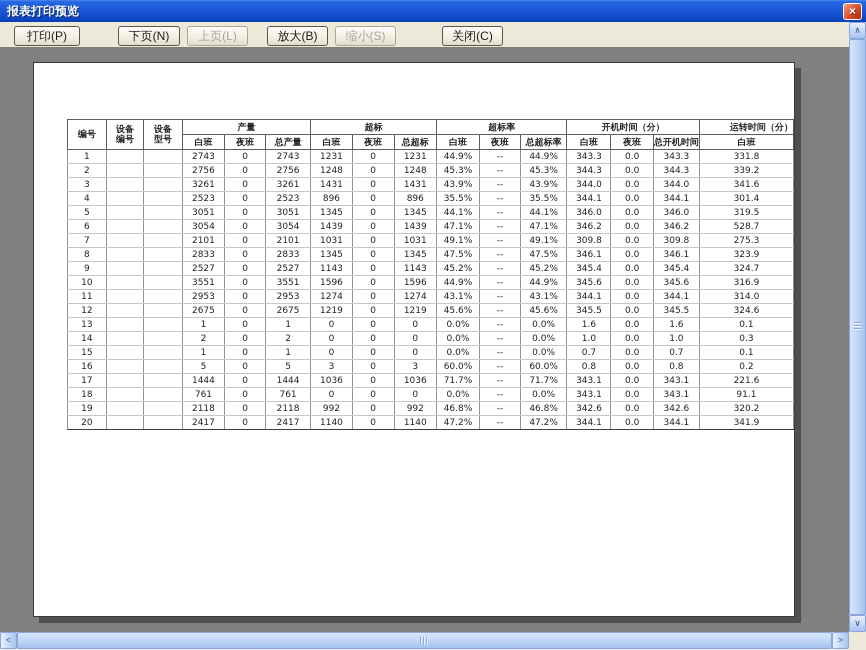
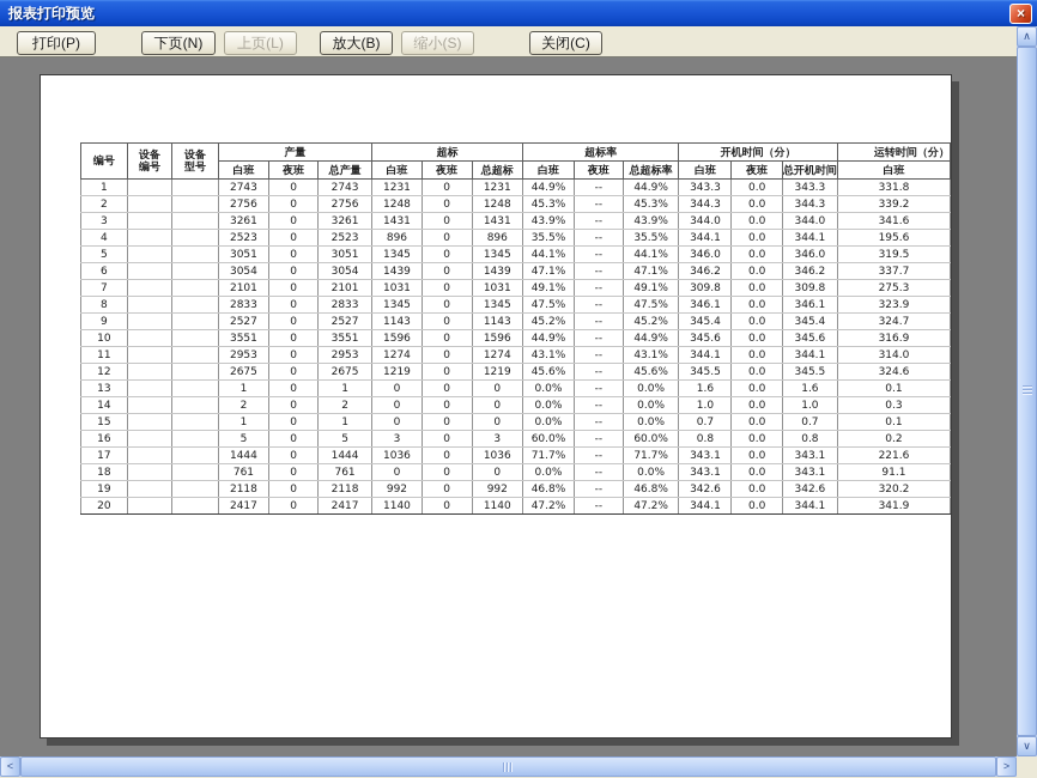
  报表打印预览
  ×
  打印(P)
  下页(N)
  上页(L)
  放大(B)
  缩小(S)
  关闭(C)
  编号	设备 编号	设备 型号	产量	超标	超标率	开机时间（分）	运转时间（分）
  白班	夜班	总产量	白班	夜班	总超标	白班	夜班	总超标率	白班	夜班	总开机时间	白班
  1			2743	0	2743	1231	0	1231	44.9%	--	44.9%	343.3	0.0	343.3	331.8
  2			2756	0	2756	1248	0	1248	45.3%	--	45.3%	344.3	0.0	344.3	339.2
  3			3261	0	3261	1431	0	1431	43.9%	--	43.9%	344.0	0.0	344.0	341.6
- 4			2523	0	2523	896	0	896	35.5%	--	35.5%	344.1	0.0	344.1	301.4
+ 4			2523	0	2523	896	0	896	35.5%	--	35.5%	344.1	0.0	344.1	195.6
  5			3051	0	3051	1345	0	1345	44.1%	--	44.1%	346.0	0.0	346.0	319.5
- 6			3054	0	3054	1439	0	1439	47.1%	--	47.1%	346.2	0.0	346.2	528.7
+ 6			3054	0	3054	1439	0	1439	47.1%	--	47.1%	346.2	0.0	346.2	337.7
  7			2101	0	2101	1031	0	1031	49.1%	--	49.1%	309.8	0.0	309.8	275.3
  8			2833	0	2833	1345	0	1345	47.5%	--	47.5%	346.1	0.0	346.1	323.9
  9			2527	0	2527	1143	0	1143	45.2%	--	45.2%	345.4	0.0	345.4	324.7
  10			3551	0	3551	1596	0	1596	44.9%	--	44.9%	345.6	0.0	345.6	316.9
  11			2953	0	2953	1274	0	1274	43.1%	--	43.1%	344.1	0.0	344.1	314.0
  12			2675	0	2675	1219	0	1219	45.6%	--	45.6%	345.5	0.0	345.5	324.6
  13			1	0	1	0	0	0	0.0%	--	0.0%	1.6	0.0	1.6	0.1
  14			2	0	2	0	0	0	0.0%	--	0.0%	1.0	0.0	1.0	0.3
  15			1	0	1	0	0	0	0.0%	--	0.0%	0.7	0.0	0.7	0.1
  16			5	0	5	3	0	3	60.0%	--	60.0%	0.8	0.0	0.8	0.2
  17			1444	0	1444	1036	0	1036	71.7%	--	71.7%	343.1	0.0	343.1	221.6
  18			761	0	761	0	0	0	0.0%	--	0.0%	343.1	0.0	343.1	91.1
  19			2118	0	2118	992	0	992	46.8%	--	46.8%	342.6	0.0	342.6	320.2
  20			2417	0	2417	1140	0	1140	47.2%	--	47.2%	344.1	0.0	344.1	341.9
  ∧
  ∨
  <
  >
